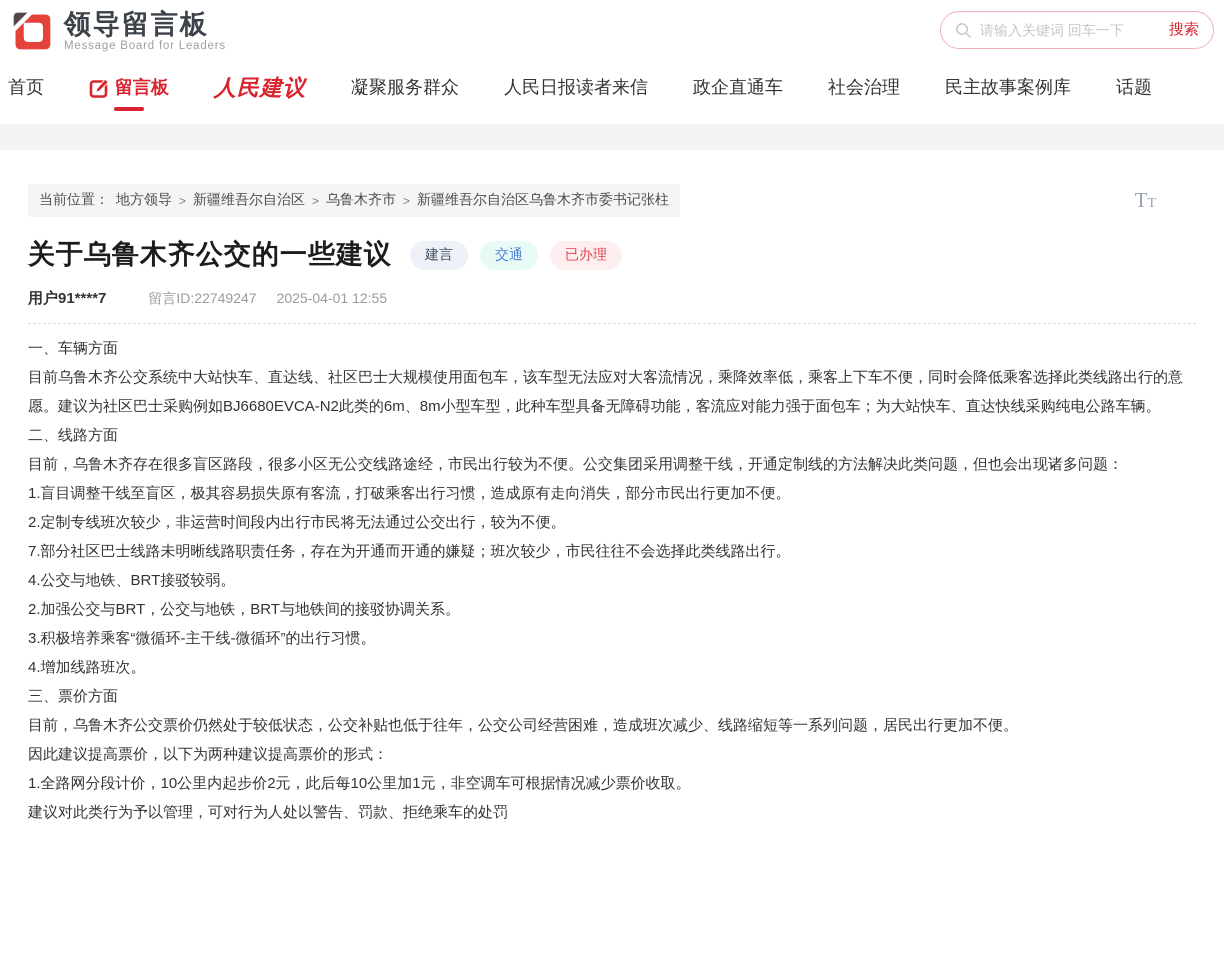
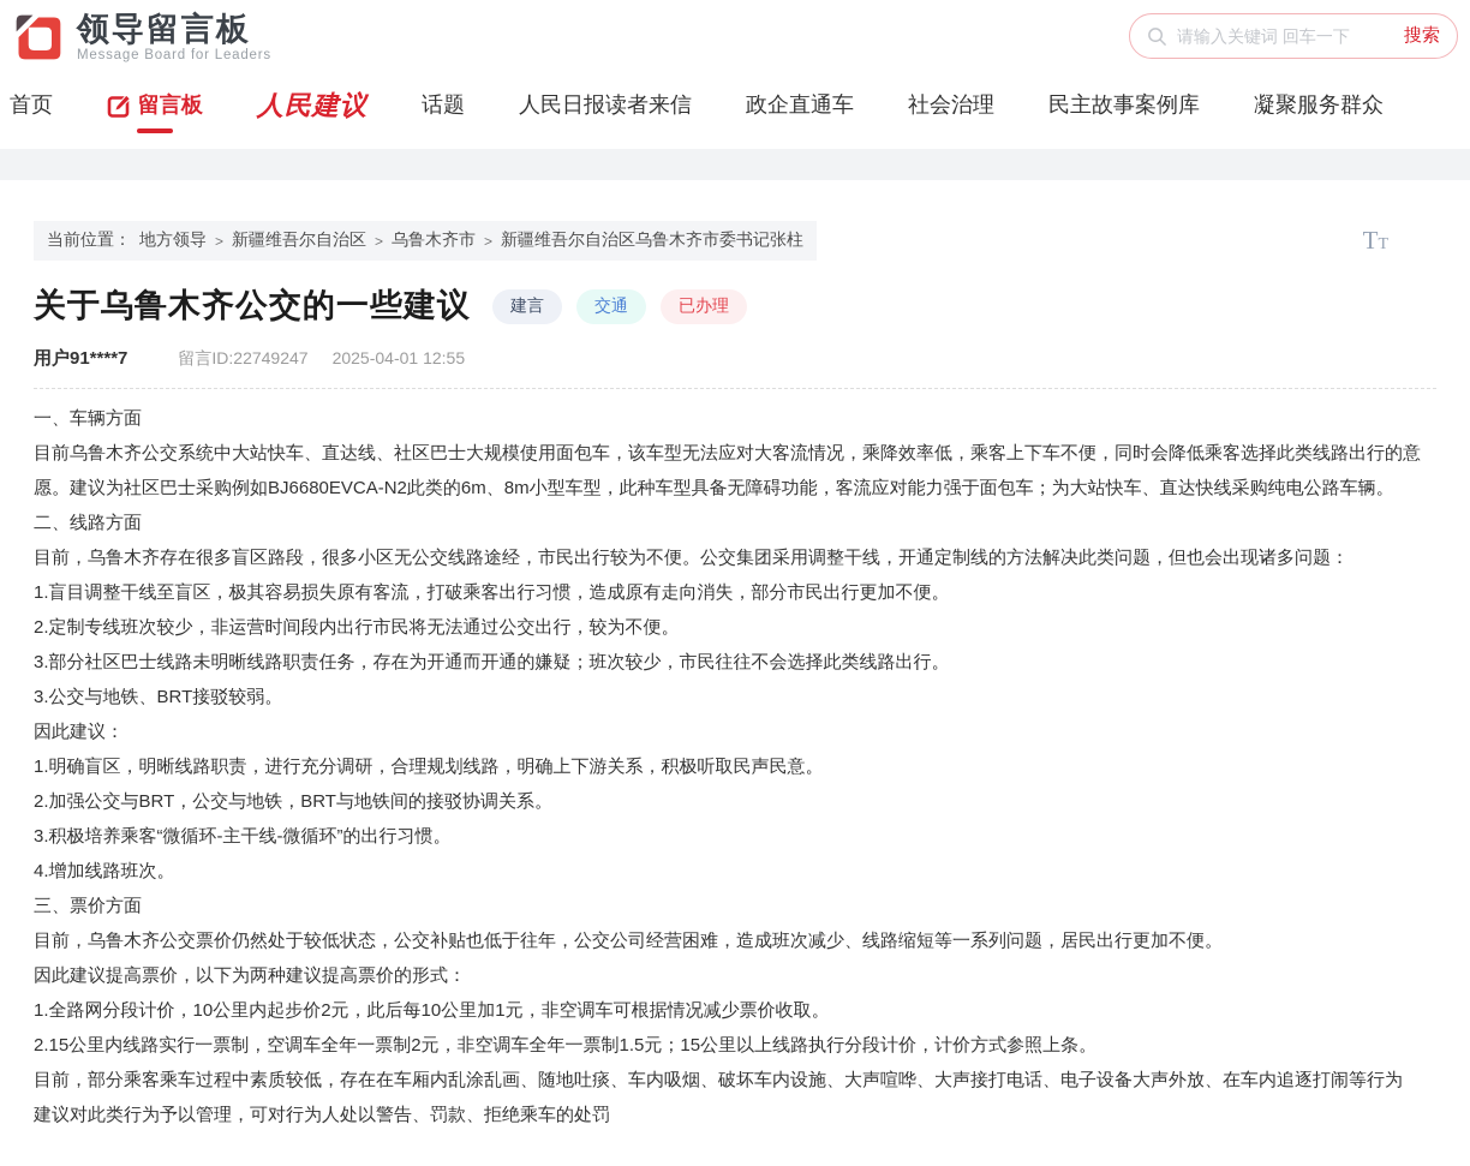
  领导留言板
  Message Board for Leaders
  请输入关键词 回车一下
  搜索
  首页
  留言板
  人民建议
- 凝聚服务群众
+ 话题
  人民日报读者来信
  政企直通车
  社会治理
  民主故事案例库
- 话题
+ 凝聚服务群众
  当前位置：
  地方领导
  >
  新疆维吾尔自治区
  >
  乌鲁木齐市
  >
  新疆维吾尔自治区乌鲁木齐市委书记张柱
  T
  T
  关于乌鲁木齐公交的一些建议
  建言
  交通
  已办理
  用户91****7
  留言ID:22749247
  2025-04-01 12:55
  一、车辆方面
  目前乌鲁木齐公交系统中大站快车、直达线、社区巴士大规模使用面包车，该车型无法应对大客流情况，乘降效率低，乘客上下车不便，同时会降低乘客选择此类线路出行的意愿。建议为社区巴士采购例如BJ6680EVCA-N2此类的6m、8m小型车型，此种车型具备无障碍功能，客流应对能力强于面包车；为大站快车、直达快线采购纯电公路车辆。
  二、线路方面
  目前，乌鲁木齐存在很多盲区路段，很多小区无公交线路途经，市民出行较为不便。公交集团采用调整干线，开通定制线的方法解决此类问题，但也会出现诸多问题：
  1.盲目调整干线至盲区，极其容易损失原有客流，打破乘客出行习惯，造成原有走向消失，部分市民出行更加不便。
  2.定制专线班次较少，非运营时间段内出行市民将无法通过公交出行，较为不便。
- 7.部分社区巴士线路未明晰线路职责任务，存在为开通而开通的嫌疑；班次较少，市民往往不会选择此类线路出行。
+ 3.部分社区巴士线路未明晰线路职责任务，存在为开通而开通的嫌疑；班次较少，市民往往不会选择此类线路出行。
- 4.公交与地铁、BRT接驳较弱。
+ 3.公交与地铁、BRT接驳较弱。
+ 因此建议：
+ 1.明确盲区，明晰线路职责，进行充分调研，合理规划线路，明确上下游关系，积极听取民声民意。
  2.加强公交与BRT，公交与地铁，BRT与地铁间的接驳协调关系。
  3.积极培养乘客“微循环-主干线-微循环”的出行习惯。
  4.增加线路班次。
  三、票价方面
  目前，乌鲁木齐公交票价仍然处于较低状态，公交补贴也低于往年，公交公司经营困难，造成班次减少、线路缩短等一系列问题，居民出行更加不便。
  因此建议提高票价，以下为两种建议提高票价的形式：
  1.全路网分段计价，10公里内起步价2元，此后每10公里加1元，非空调车可根据情况减少票价收取。
+ 2.15公里内线路实行一票制，空调车全年一票制2元，非空调车全年一票制1.5元；15公里以上线路执行分段计价，计价方式参照上条。
+ 目前，部分乘客乘车过程中素质较低，存在在车厢内乱涂乱画、随地吐痰、车内吸烟、破坏车内设施、大声喧哗、大声接打电话、电子设备大声外放、在车内追逐打闹等行为
  建议对此类行为予以管理，可对行为人处以警告、罚款、拒绝乘车的处罚
